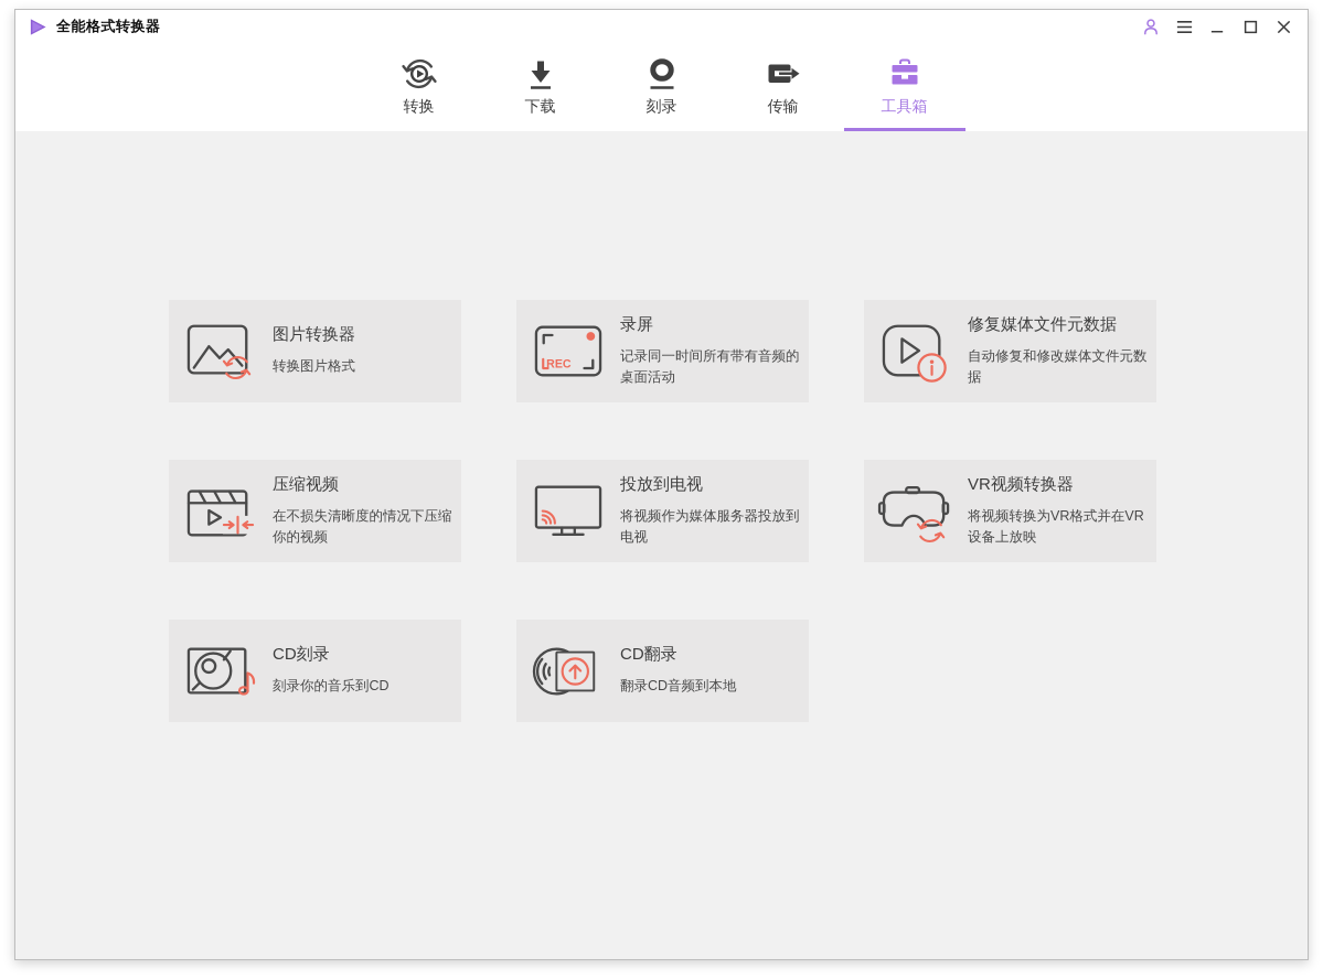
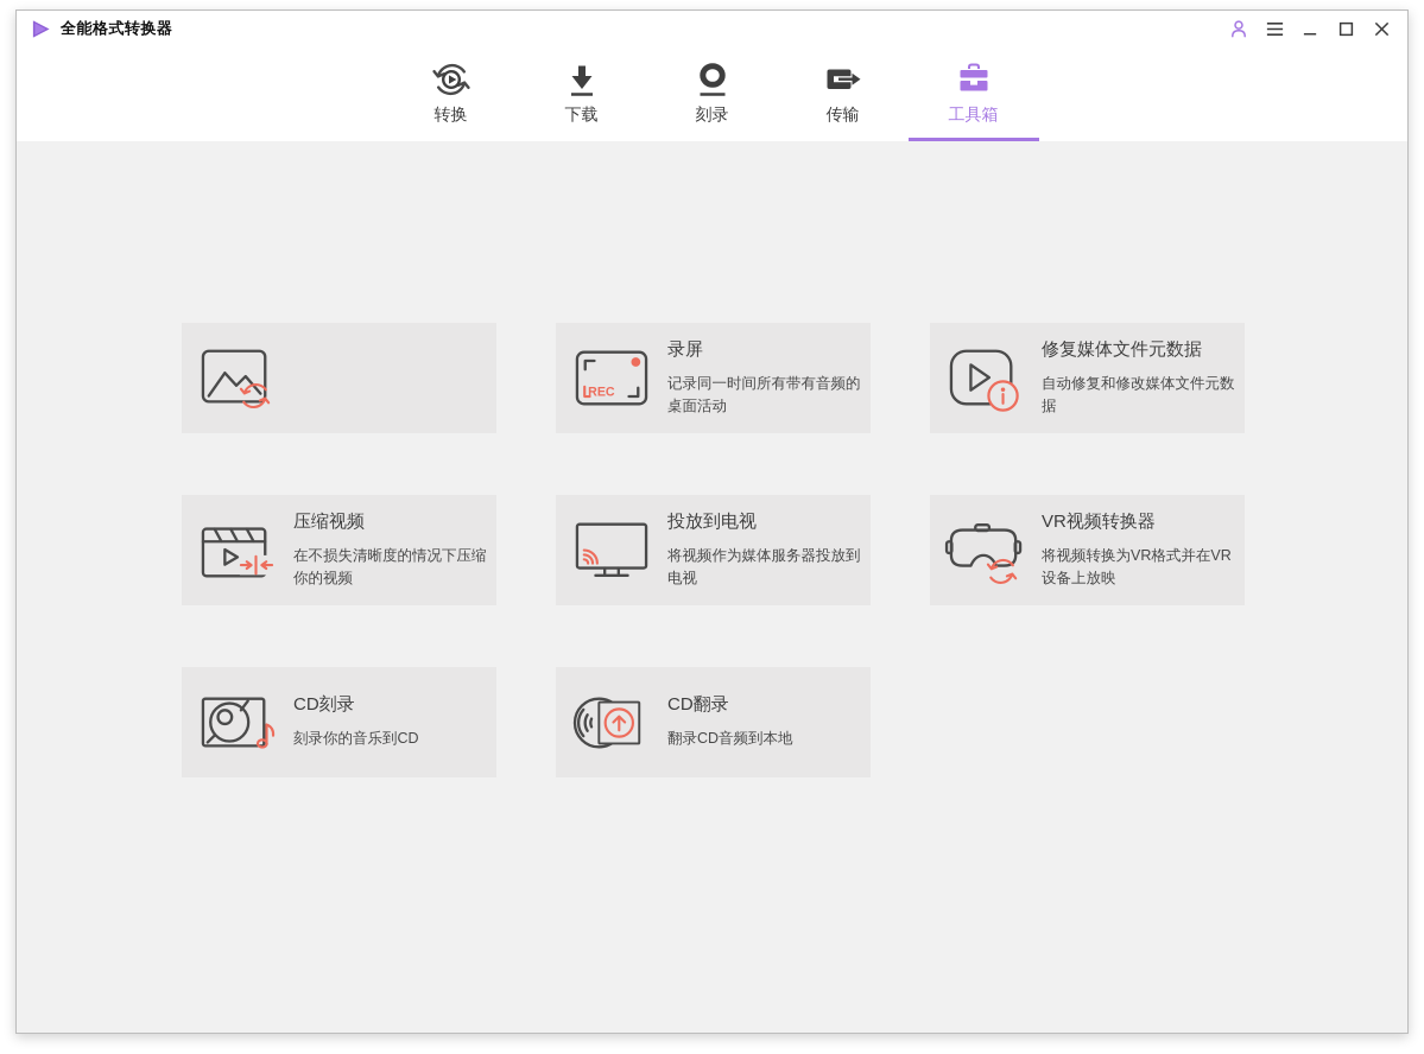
  全能格式转换器
  转换
  下载
  刻录
  传输
  工具箱
- 图片转换器
- 转换图片格式
  REC
  录屏
  记录同一时间所有带有音频的桌面活动
  修复媒体文件元数据
  自动修复和修改媒体文件元数据
  压缩视频
  在不损失清晰度的情况下压缩你的视频
  投放到电视
  将视频作为媒体服务器投放到电视
  VR视频转换器
  将视频转换为VR格式并在VR设备上放映
  CD刻录
  刻录你的音乐到CD
  CD翻录
  翻录CD音频到本地
